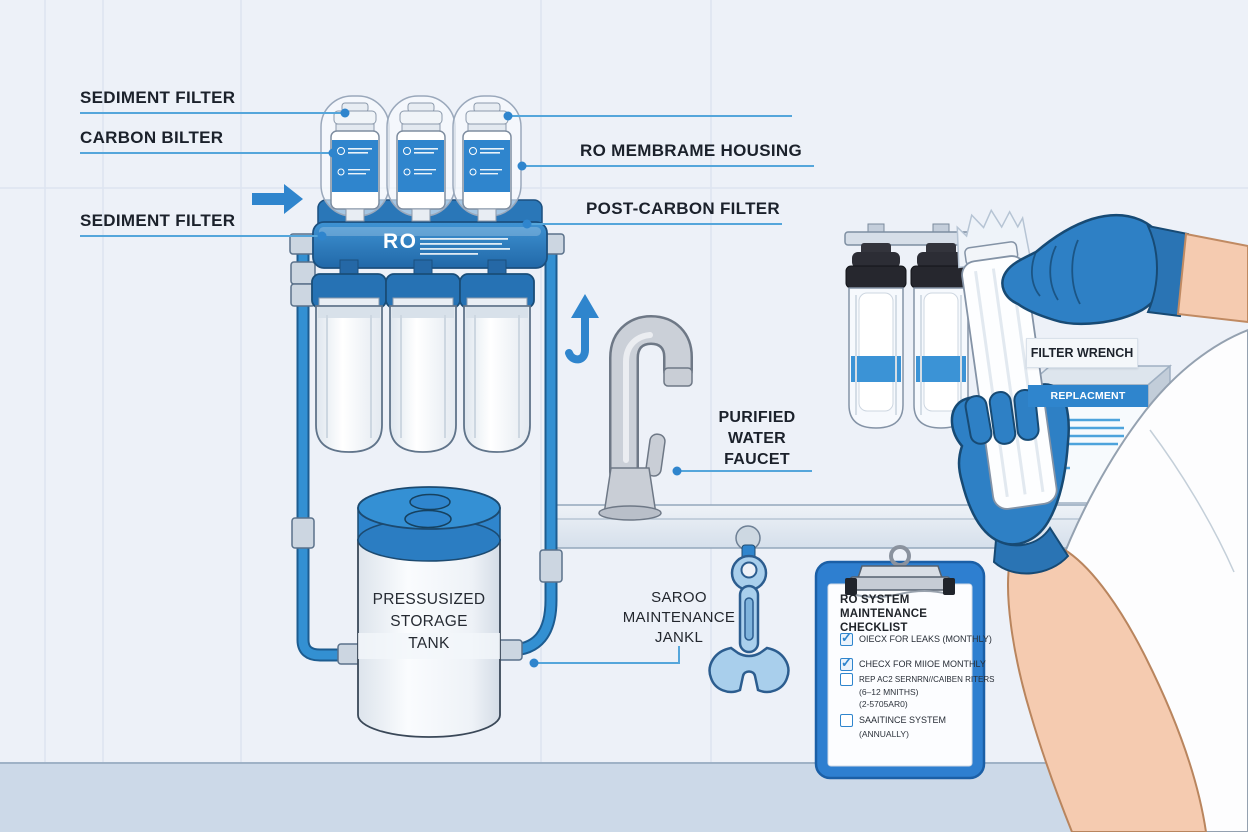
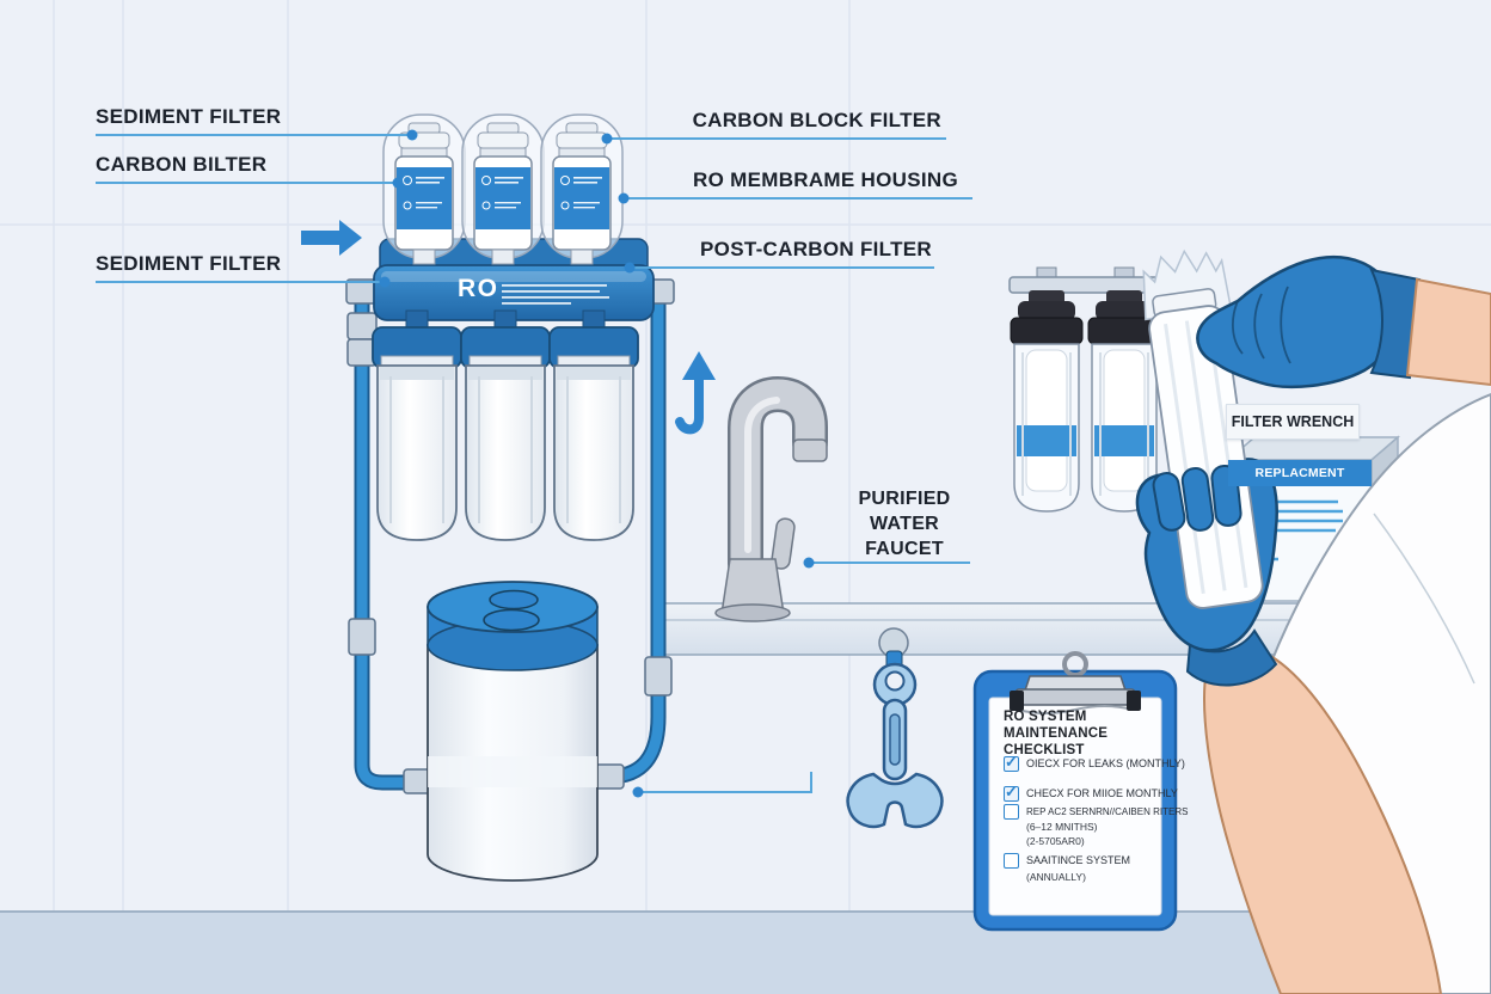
  SEDIMENT FILTER
  CARBON BILTER
  SEDIMENT FILTER
+ CARBON BLOCK FILTER
  RO MEMBRAME HOUSING
  POST-CARBON FILTER
  PURIFIED
  WATER
  FAUCET
- SAROO
- MAINTENANCE
- JANKL
- PRESSUSIZED
- STORAGE
- TANK
  RO
  FILTER WRENCH
  RO SYSTEM MAINTENANCE
  CHECKLIST
  OIECX FOR LEAKS (MONTHLY)
  CHECX FOR MIIOE MONTHLY
  REP AC2 SERNRN//CAIBEN RITERS
  (6–12 MNITHS)
  (2-5705AR0)
  SAAITINCE SYSTEM
  (ANNUALLY)
